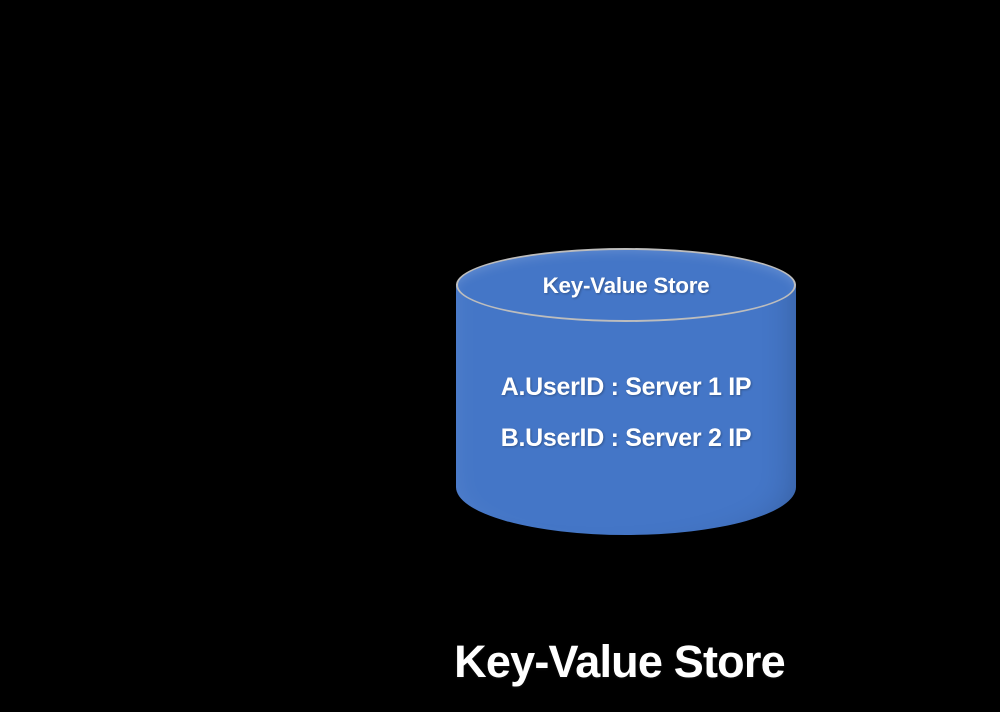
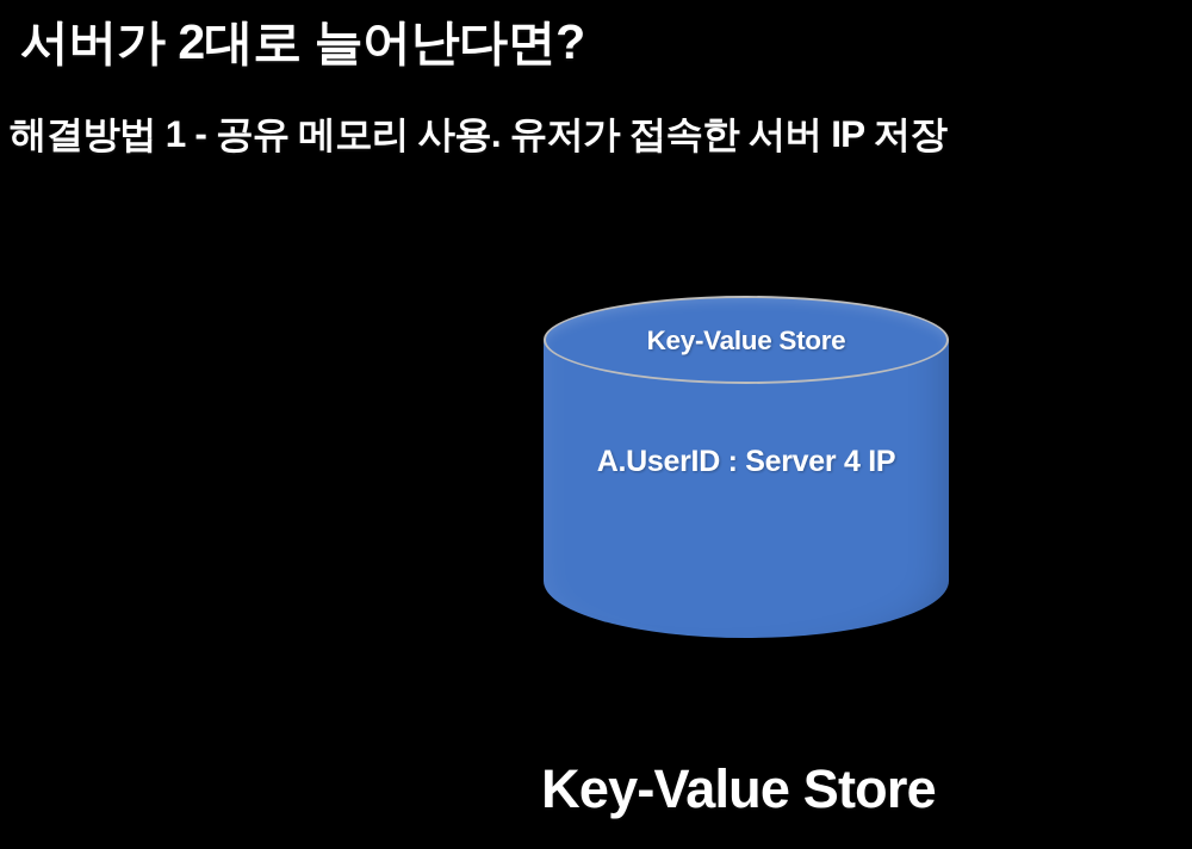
+ 서버가 2대로 늘어난다면?
+ 해결방법 1 - 공유 메모리 사용. 유저가 접속한 서버 IP 저장
  Key-Value Store
- A.UserID : Server 1 IP
+ A.UserID : Server 4 IP
- B.UserID : Server 2 IP
  Key-Value Store
